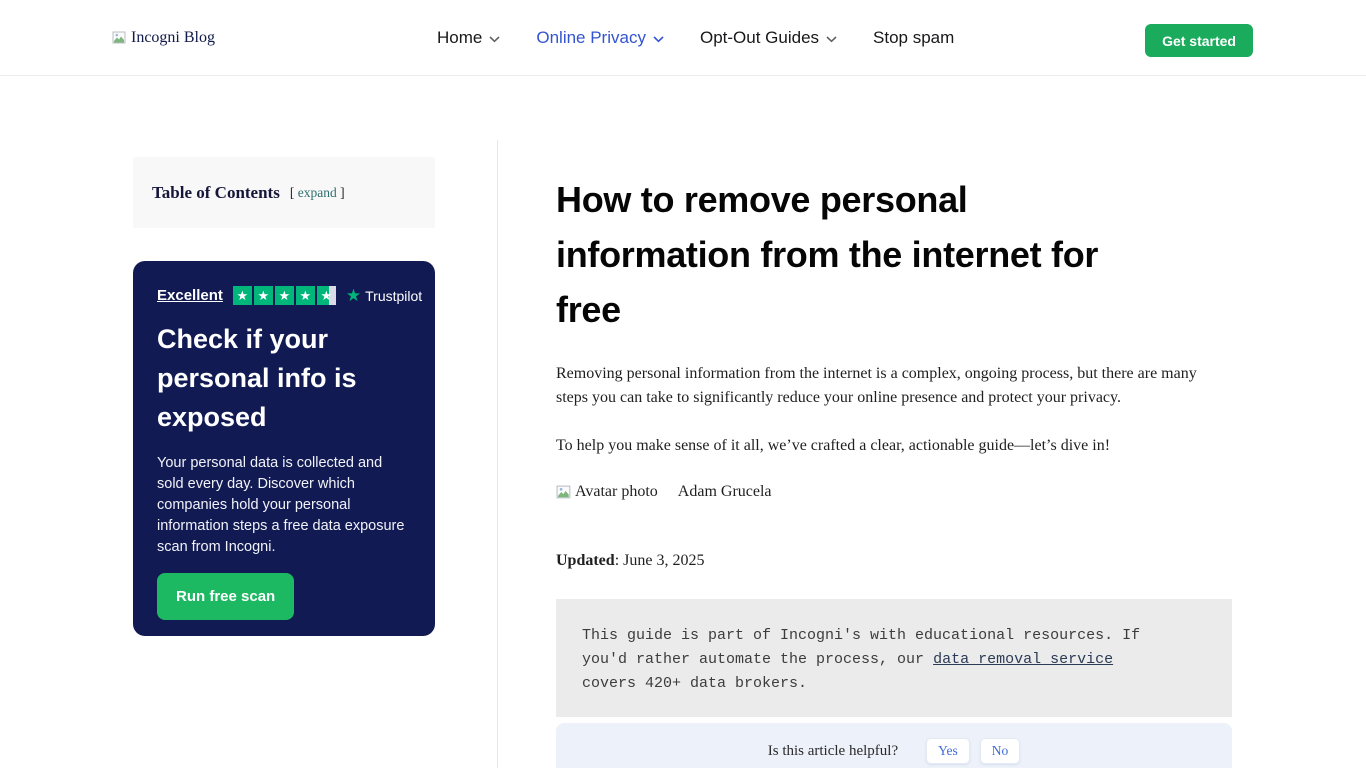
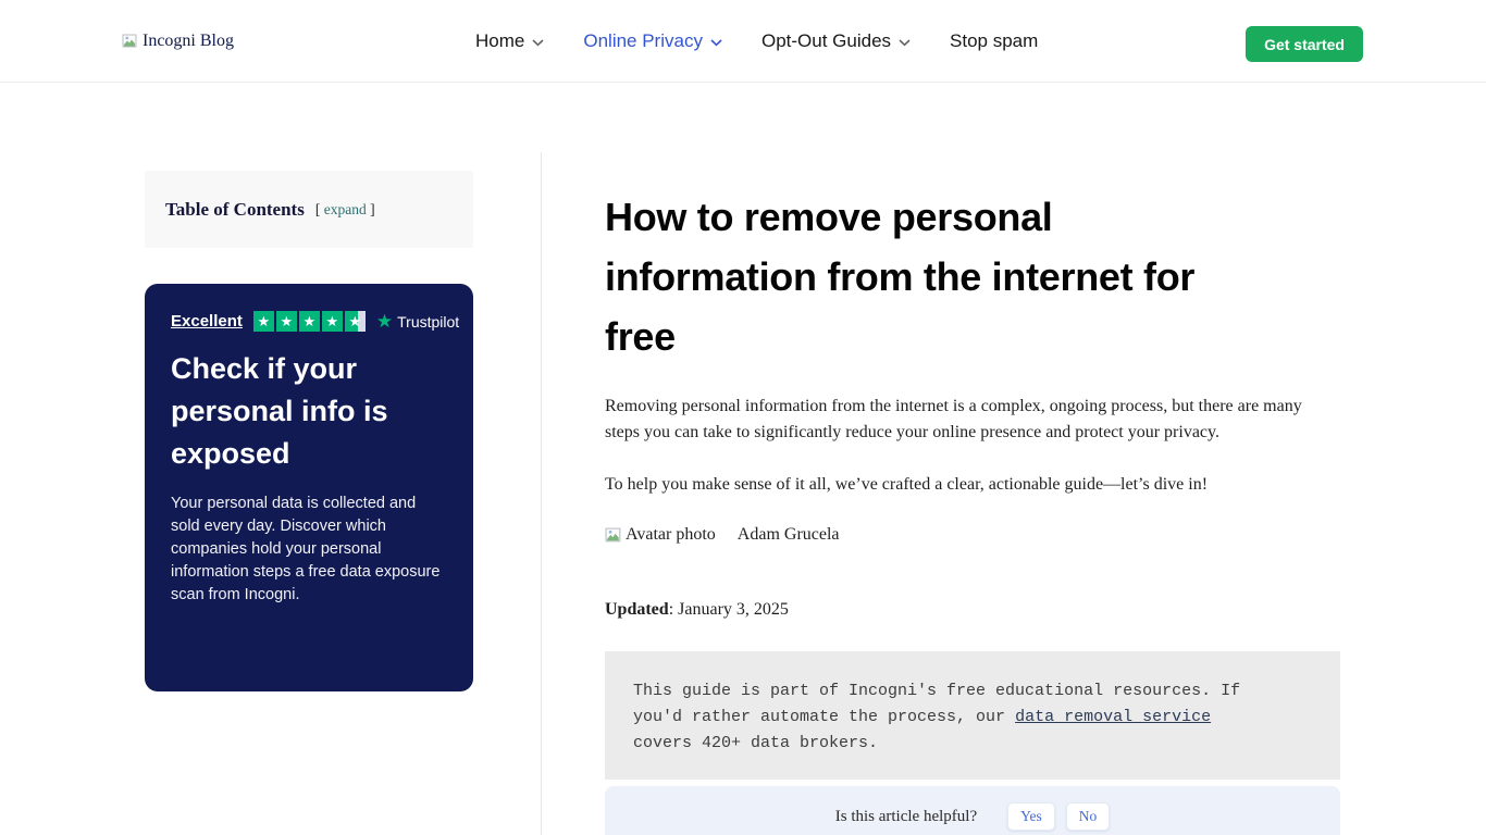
  Incogni Blog
  Home
  Online Privacy
  Opt-Out Guides
  Stop spam
  Get started
  Table of Contents
  [ expand ]
  Excellent
  ★
  ★
  ★
  ★
  ★
  ★
  Trustpilot
  Check if your
  personal info is
  exposed
  Your personal data is collected and sold every day. Discover which companies hold your personal information steps a free data exposure scan from Incogni.
- Run free scan
  How to remove personal
  information from the internet for
  free
  Removing personal information from the internet is a complex, ongoing process, but there are many steps you can take to significantly reduce your online presence and protect your privacy.
  To help you make sense of it all, we’ve crafted a clear, actionable guide—let’s dive in!
  Avatar photo
  Adam Grucela
- Updated: June 3, 2025
+ Updated: January 3, 2025
- This guide is part of Incogni's with educational resources. If you'd rather automate the process, our data removal service covers 420+ data brokers.
+ This guide is part of Incogni's free educational resources. If you'd rather automate the process, our data removal service covers 420+ data brokers.
  Is this article helpful?
  Yes
  No
